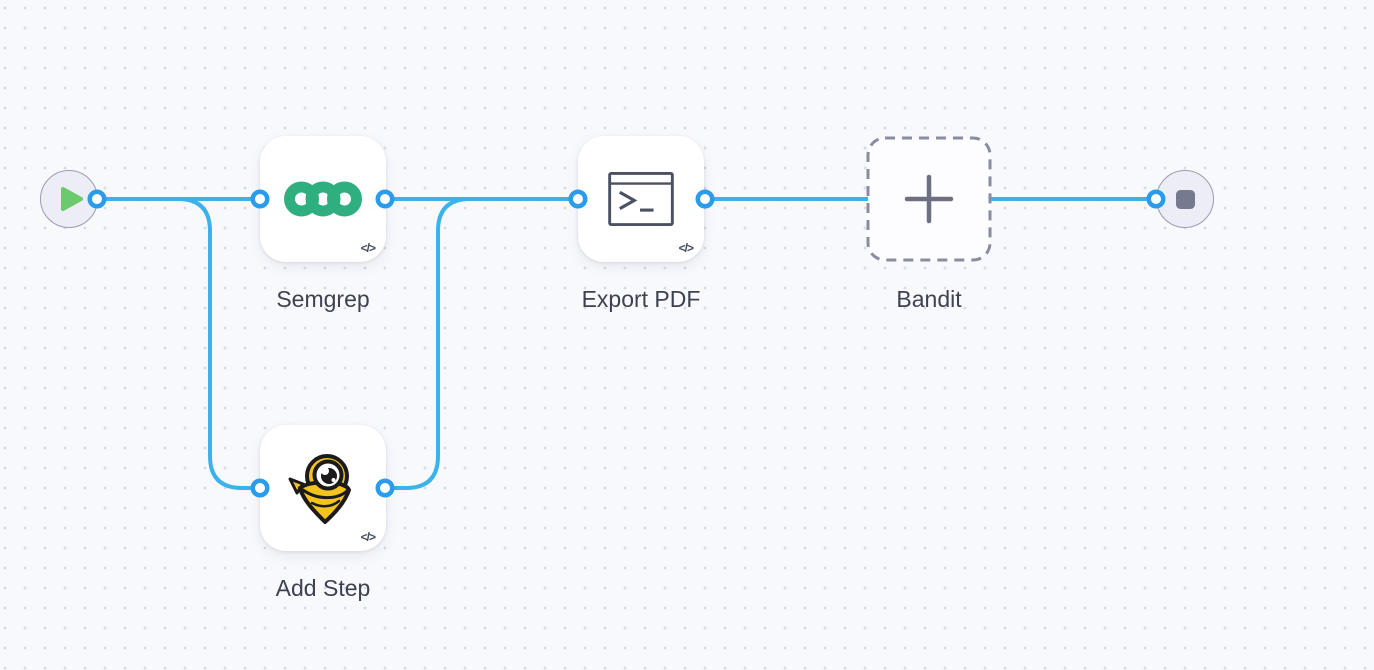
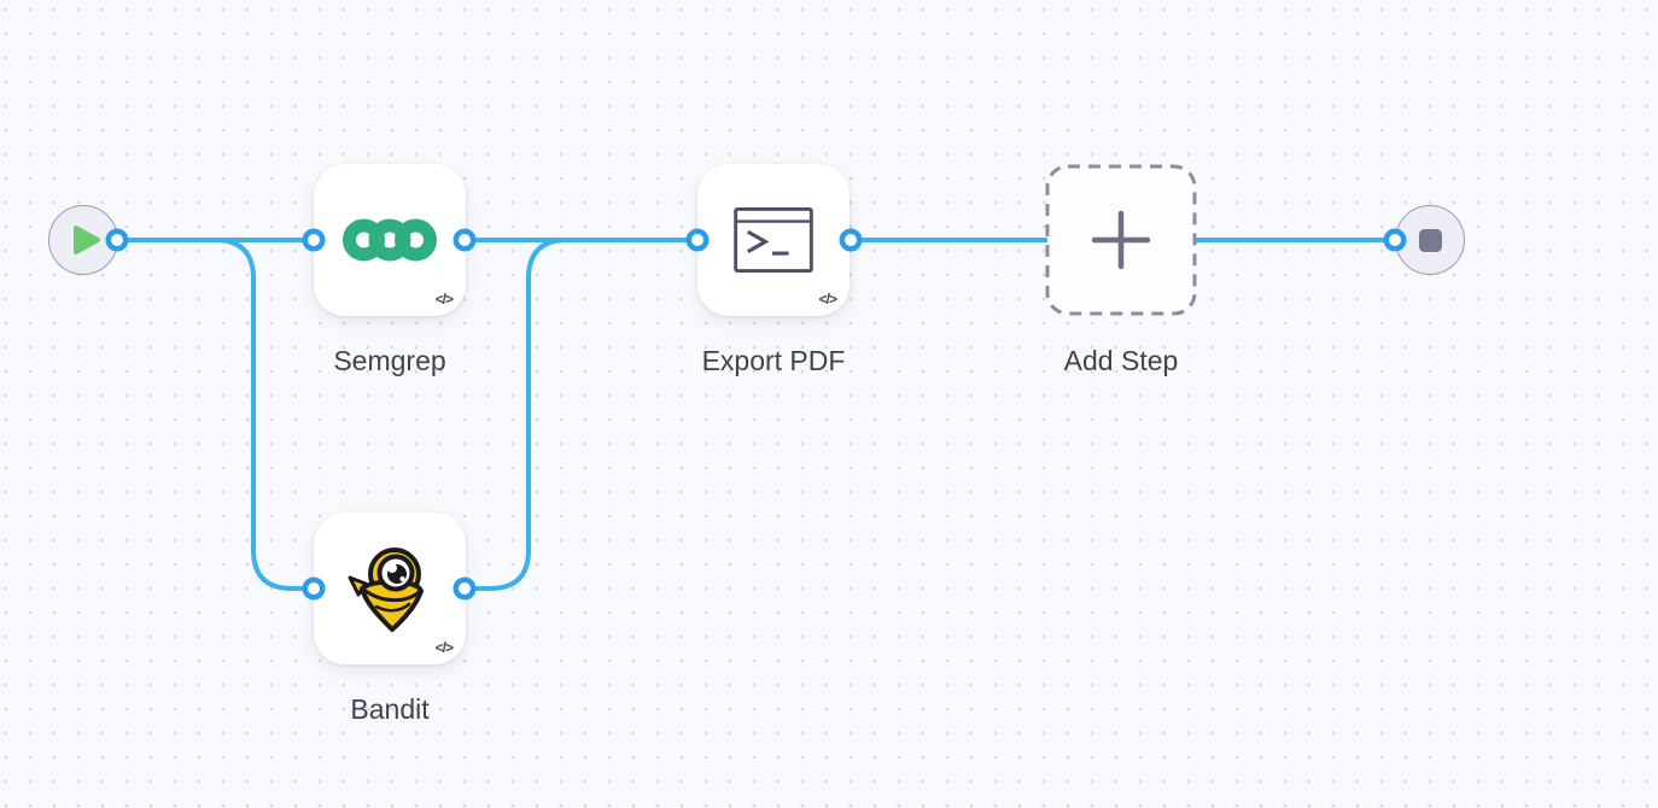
  </>
  Semgrep
  </>
- Add Step
+ Bandit
  </>
  Export PDF
- Bandit
+ Add Step
